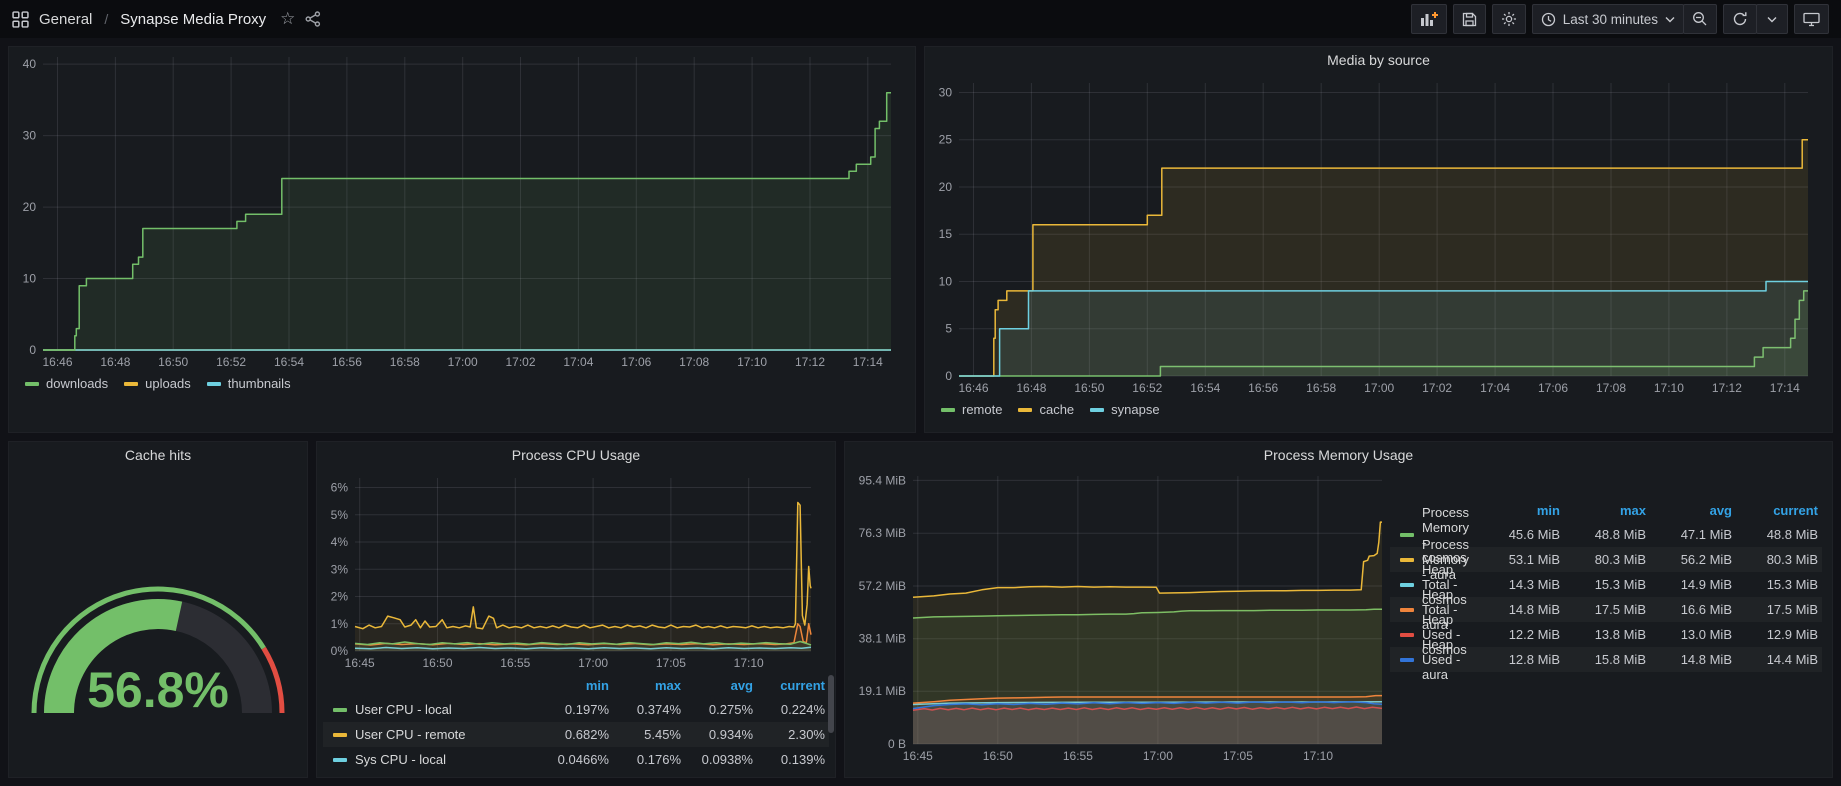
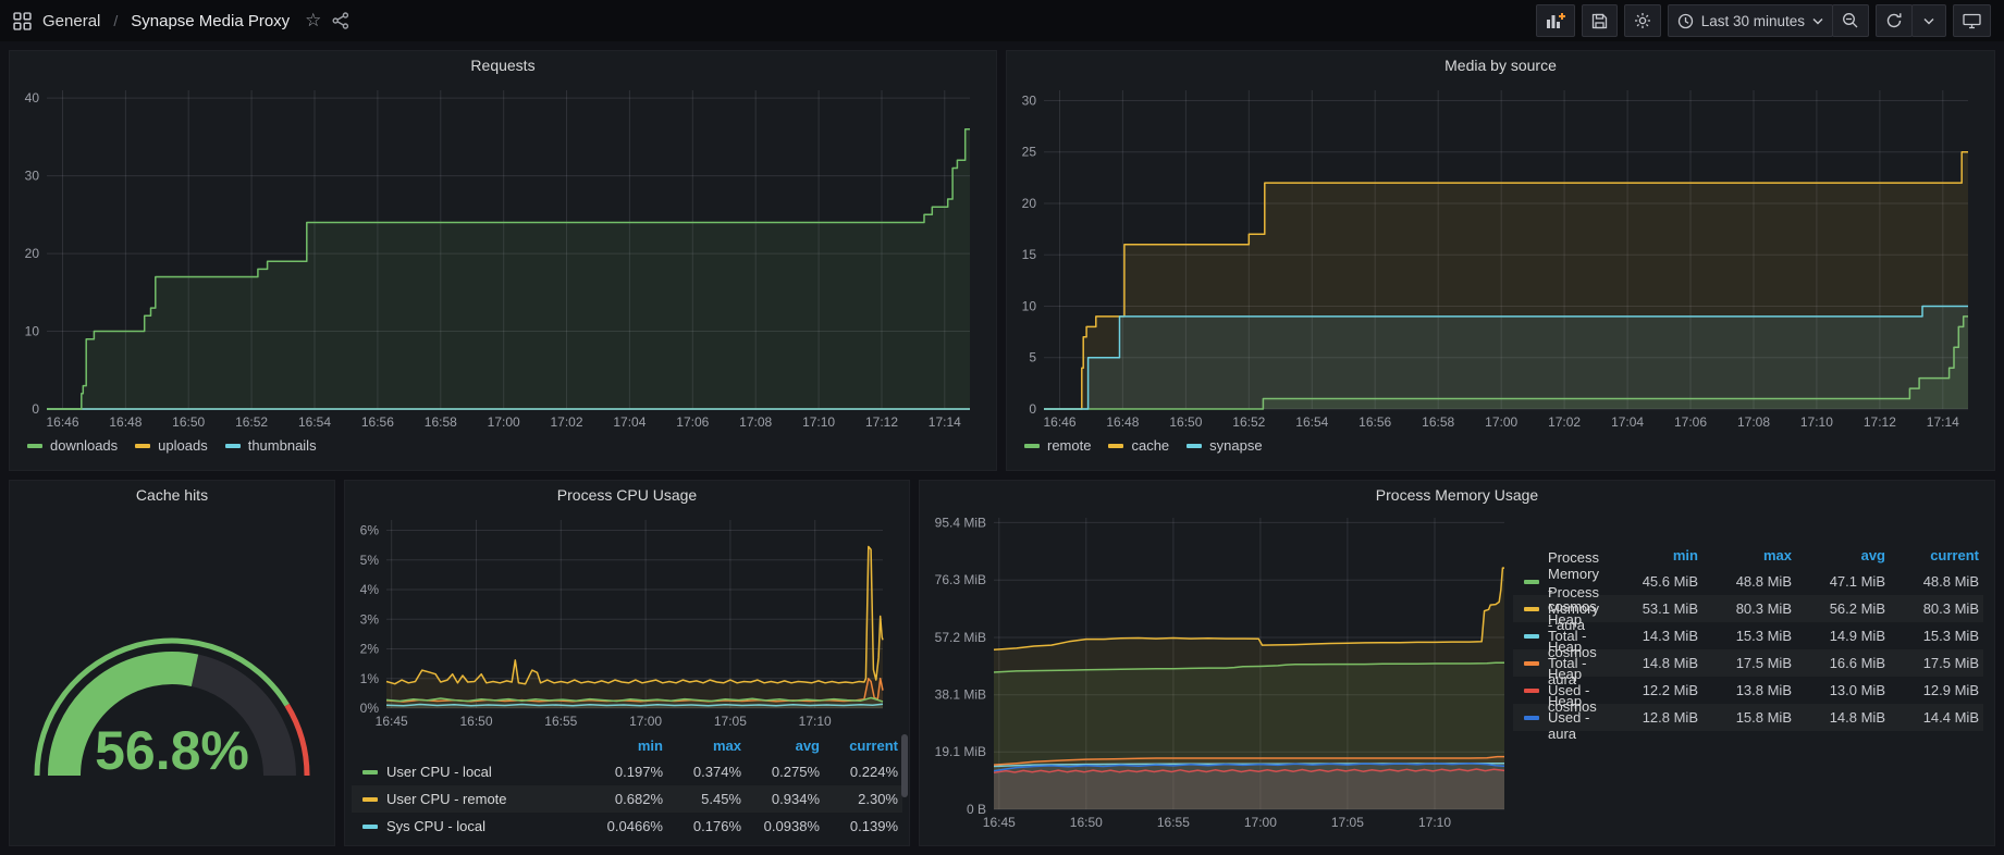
  General
  /
  Synapse Media Proxy
  ☆
  Last 30 minutes
+ Requests
  16:46
  16:48
  16:50
  16:52
  16:54
  16:56
  16:58
  17:00
  17:02
  17:04
  17:06
  17:08
  17:10
  17:12
  17:14
  0
  10
  20
  30
  40
  downloads
  uploads
  thumbnails
  Media by source
  16:46
  16:48
  16:50
  16:52
  16:54
  16:56
  16:58
  17:00
  17:02
  17:04
  17:06
  17:08
  17:10
  17:12
  17:14
  0
  5
  10
  15
  20
  25
  30
  remote
  cache
  synapse
  Cache hits
  56.8%
  Process CPU Usage
  16:45
  16:50
  16:55
  17:00
  17:05
  17:10
  0%
  1%
  2%
  3%
  4%
  5%
  6%
  min
  max
  avg
  current
  User CPU - local
  0.197%
  0.374%
  0.275%
  0.224%
  User CPU - remote
  0.682%
  5.45%
  0.934%
  2.30%
  Sys CPU - local
  0.0466%
  0.176%
  0.0938%
  0.139%
  Process Memory Usage
  16:45
  16:50
  16:55
  17:00
  17:05
  17:10
  0 B
  19.1 MiB
  38.1 MiB
  57.2 MiB
  76.3 MiB
  95.4 MiB
  min
  max
  avg
  current
  Process Memory - cosmos
  45.6 MiB
  48.8 MiB
  47.1 MiB
  48.8 MiB
  Process Memory - aura
  53.1 MiB
  80.3 MiB
  56.2 MiB
  80.3 MiB
  Heap Total - cosmos
  14.3 MiB
  15.3 MiB
  14.9 MiB
  15.3 MiB
  Heap Total - aura
  14.8 MiB
  17.5 MiB
  16.6 MiB
  17.5 MiB
  Heap Used - cosmos
  12.2 MiB
  13.8 MiB
  13.0 MiB
  12.9 MiB
  Heap Used - aura
  12.8 MiB
  15.8 MiB
  14.8 MiB
  14.4 MiB
